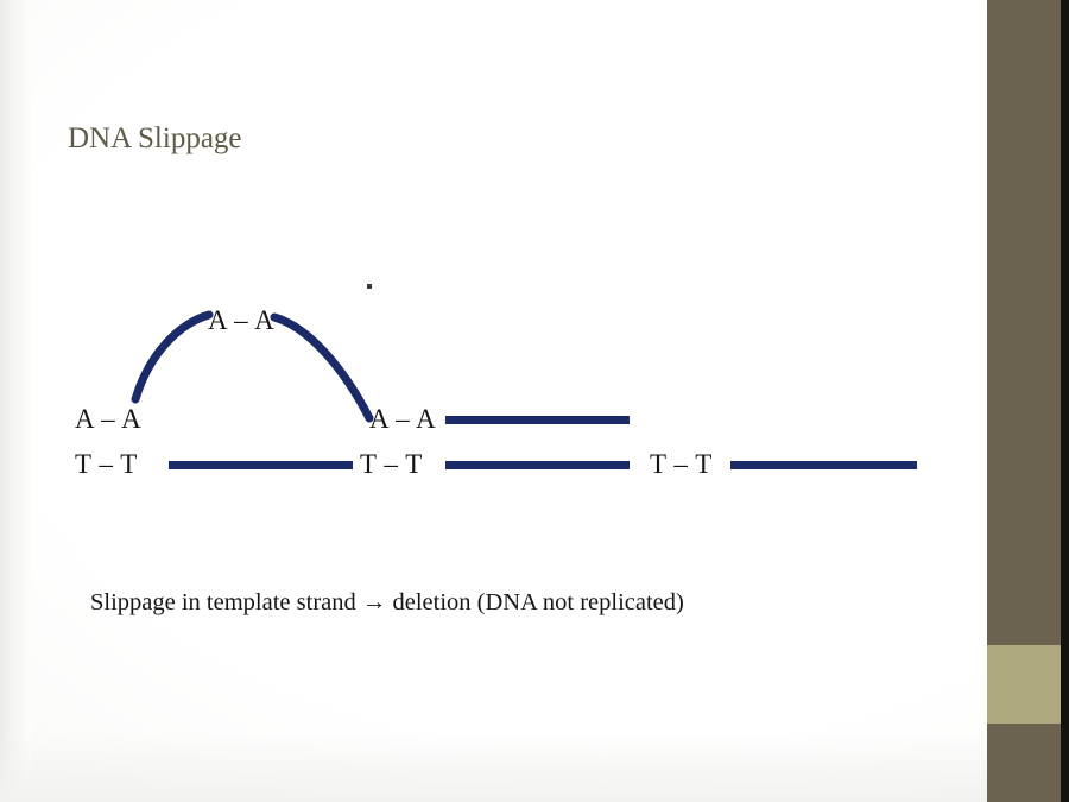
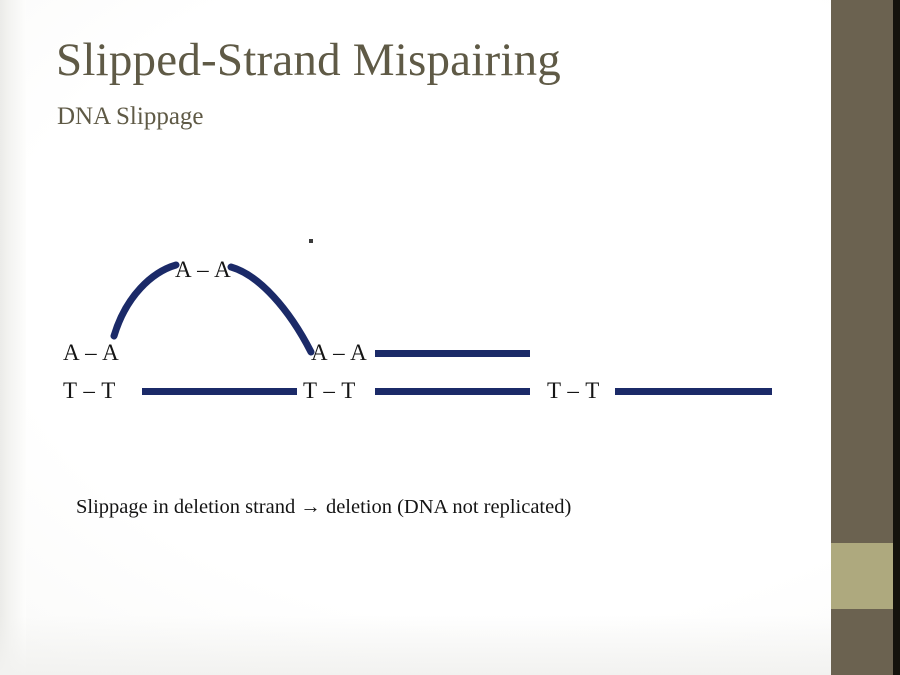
+ Slipped-Strand Mispairing
  DNA Slippage
  A – A
  A – A
  T – T
  A – A
  T – T
  T – T
- Slippage in template strand → deletion (DNA not replicated)
+ Slippage in deletion strand → deletion (DNA not replicated)
